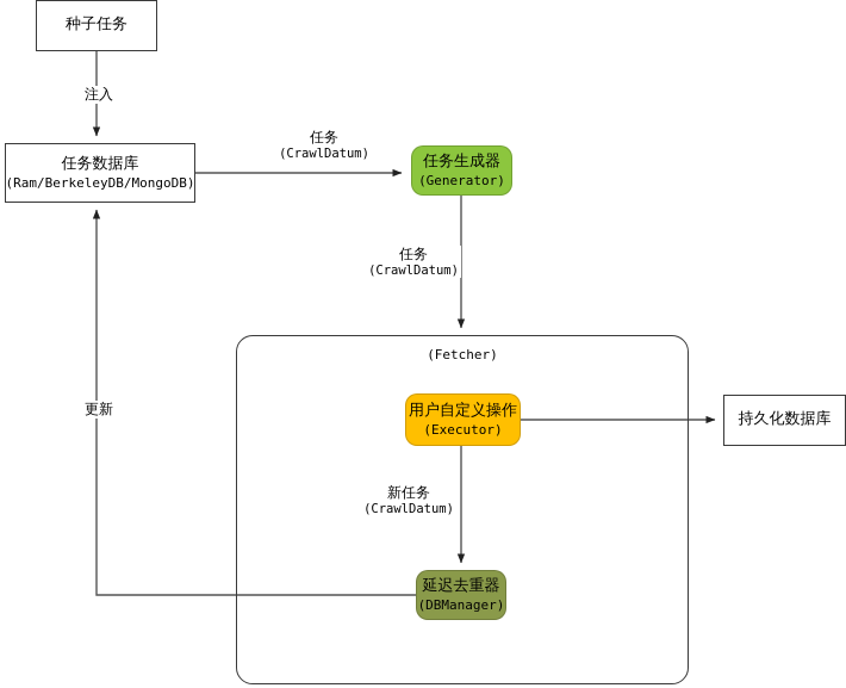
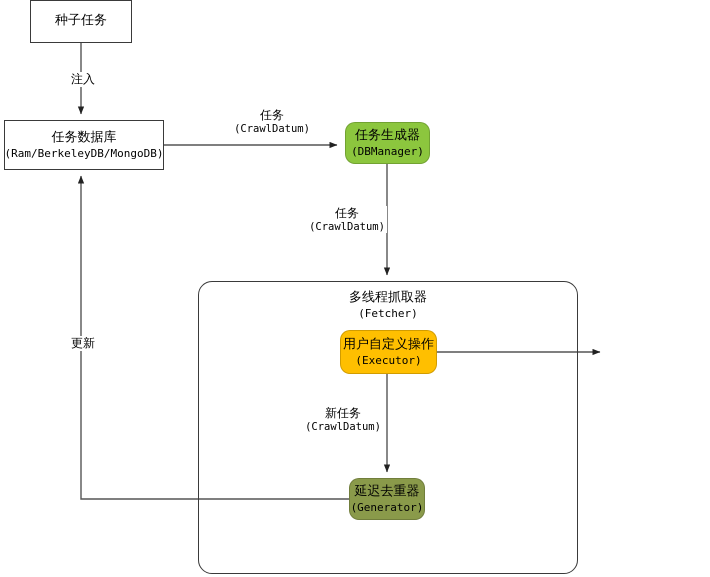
+ 多线程抓取器
  (Fetcher)
  种子任务
  任务数据库
  (Ram/BerkeleyDB/MongoDB)
  任务生成器
- (Generator)
+ (DBManager)
  用户自定义操作
  (Executor)
  延迟去重器
- (DBManager)
+ (Generator)
- 持久化数据库
  注入
  任务
  (CrawlDatum)
  任务
  (CrawlDatum)
  新任务
  (CrawlDatum)
  更新
